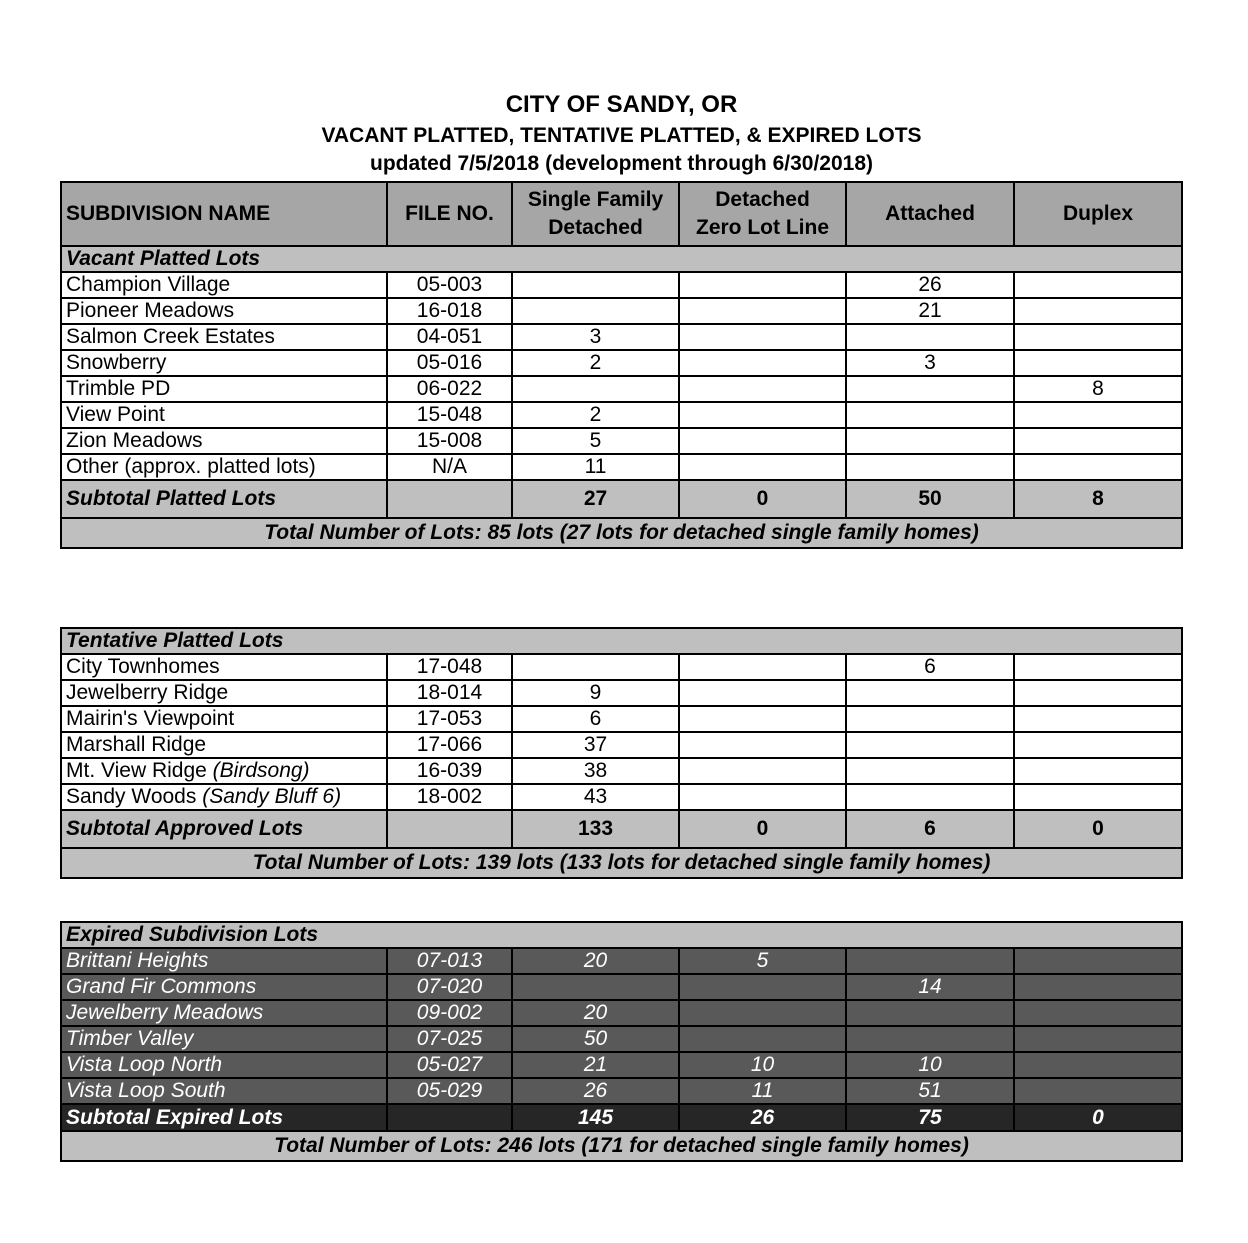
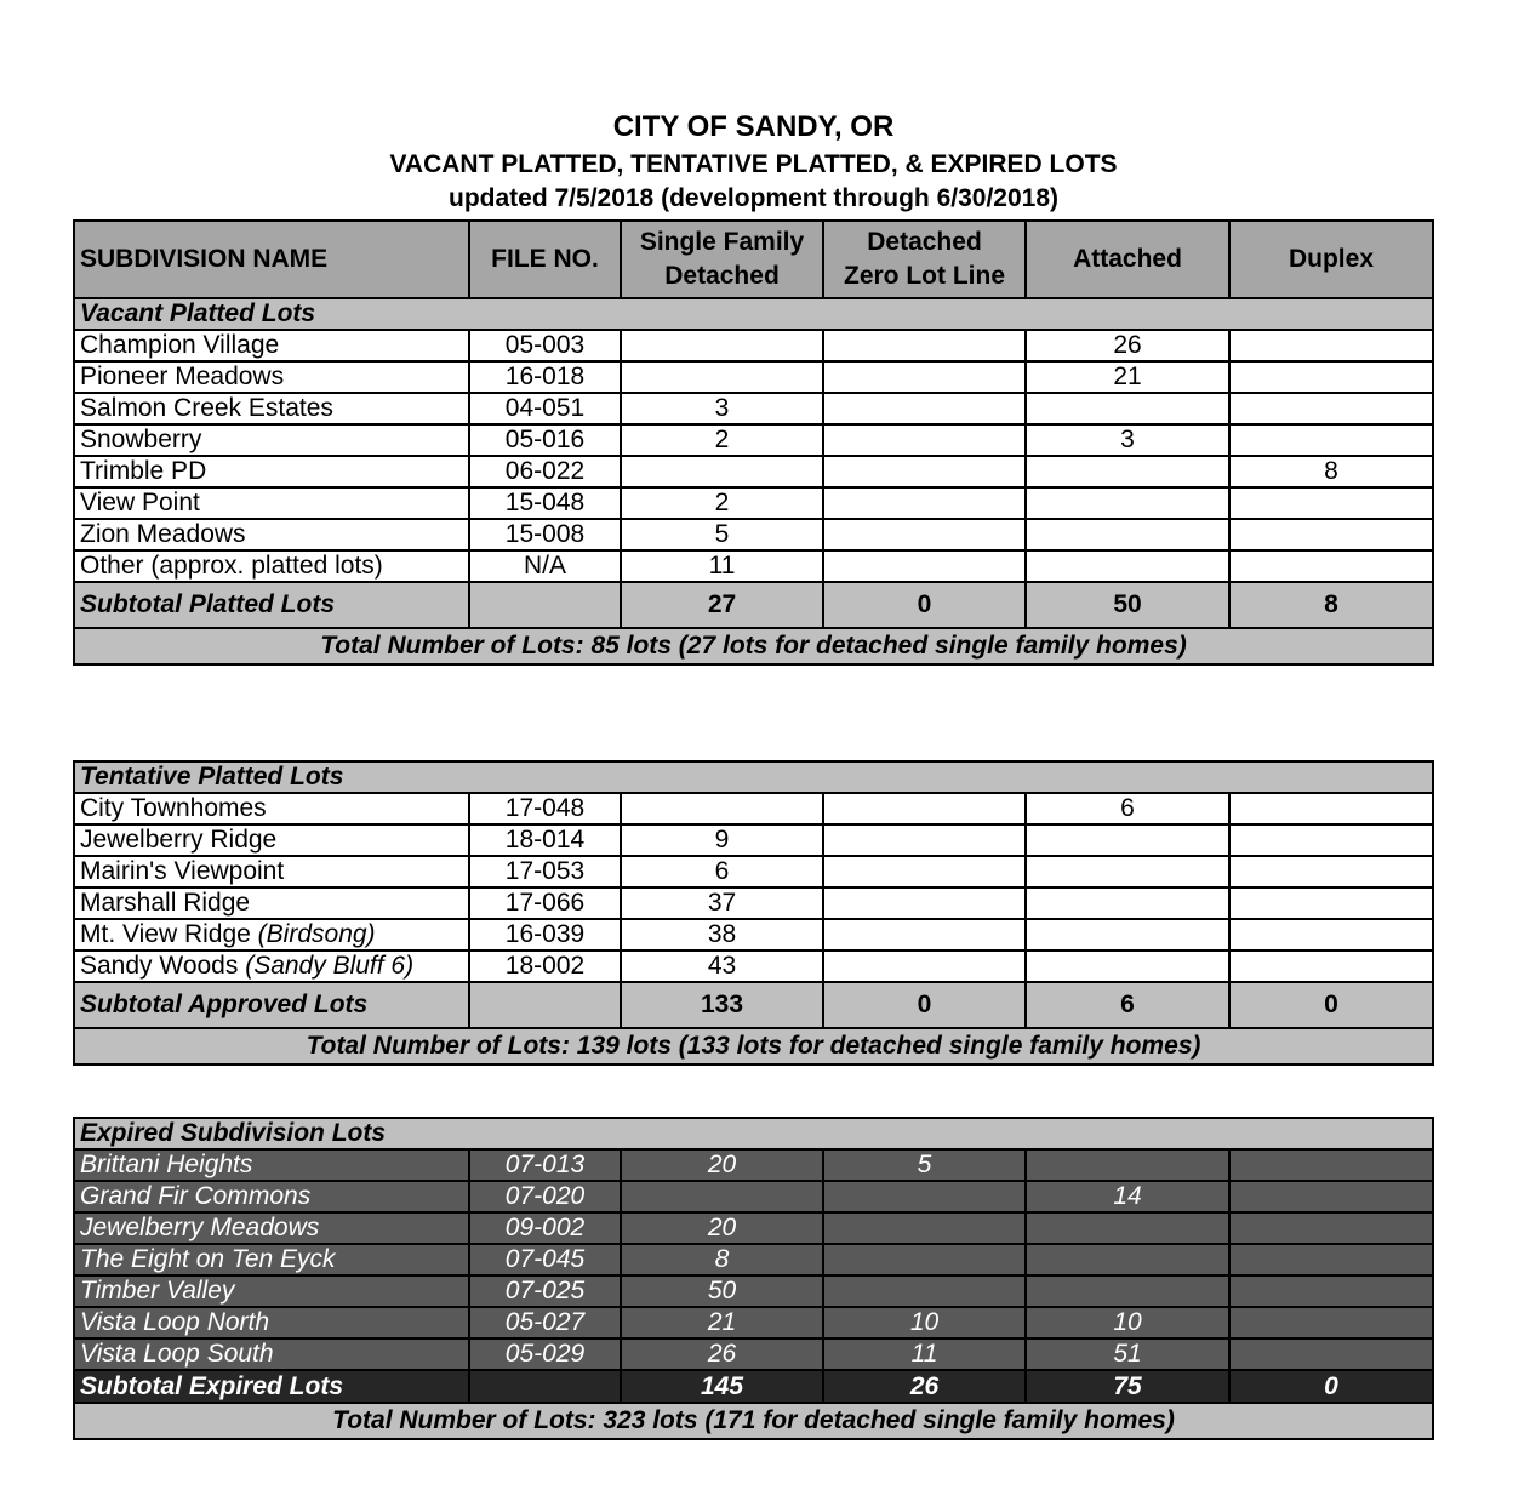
  CITY OF SANDY, OR
  VACANT PLATTED, TENTATIVE PLATTED, & EXPIRED LOTS
  updated 7/5/2018 (development through 6/30/2018)
  SUBDIVISION NAME	FILE NO.	Single FamilyDetached	DetachedZero Lot Line	Attached	Duplex
  Vacant Platted Lots
  Champion Village	05-003			26
  Pioneer Meadows	16-018			21
  Salmon Creek Estates	04-051	3
  Snowberry	05-016	2		3
  Trimble PD	06-022				8
  View Point	15-048	2
  Zion Meadows	15-008	5
  Other (approx. platted lots)	N/A	11
  Subtotal Platted Lots		27	0	50	8
  Total Number of Lots: 85 lots (27 lots for detached single family homes)
  Tentative Platted Lots
  City Townhomes	17-048			6
  Jewelberry Ridge	18-014	9
  Mairin's Viewpoint	17-053	6
  Marshall Ridge	17-066	37
  Mt. View Ridge (Birdsong)	16-039	38
  Sandy Woods (Sandy Bluff 6)	18-002	43
  Subtotal Approved Lots		133	0	6	0
  Total Number of Lots: 139 lots (133 lots for detached single family homes)
  Expired Subdivision Lots
  Brittani Heights	07-013	20	5
  Grand Fir Commons	07-020			14
  Jewelberry Meadows	09-002	20
+ The Eight on Ten Eyck	07-045	8
  Timber Valley	07-025	50
  Vista Loop North	05-027	21	10	10
  Vista Loop South	05-029	26	11	51
  Subtotal Expired Lots		145	26	75	0
- Total Number of Lots: 246 lots (171 for detached single family homes)
+ Total Number of Lots: 323 lots (171 for detached single family homes)
